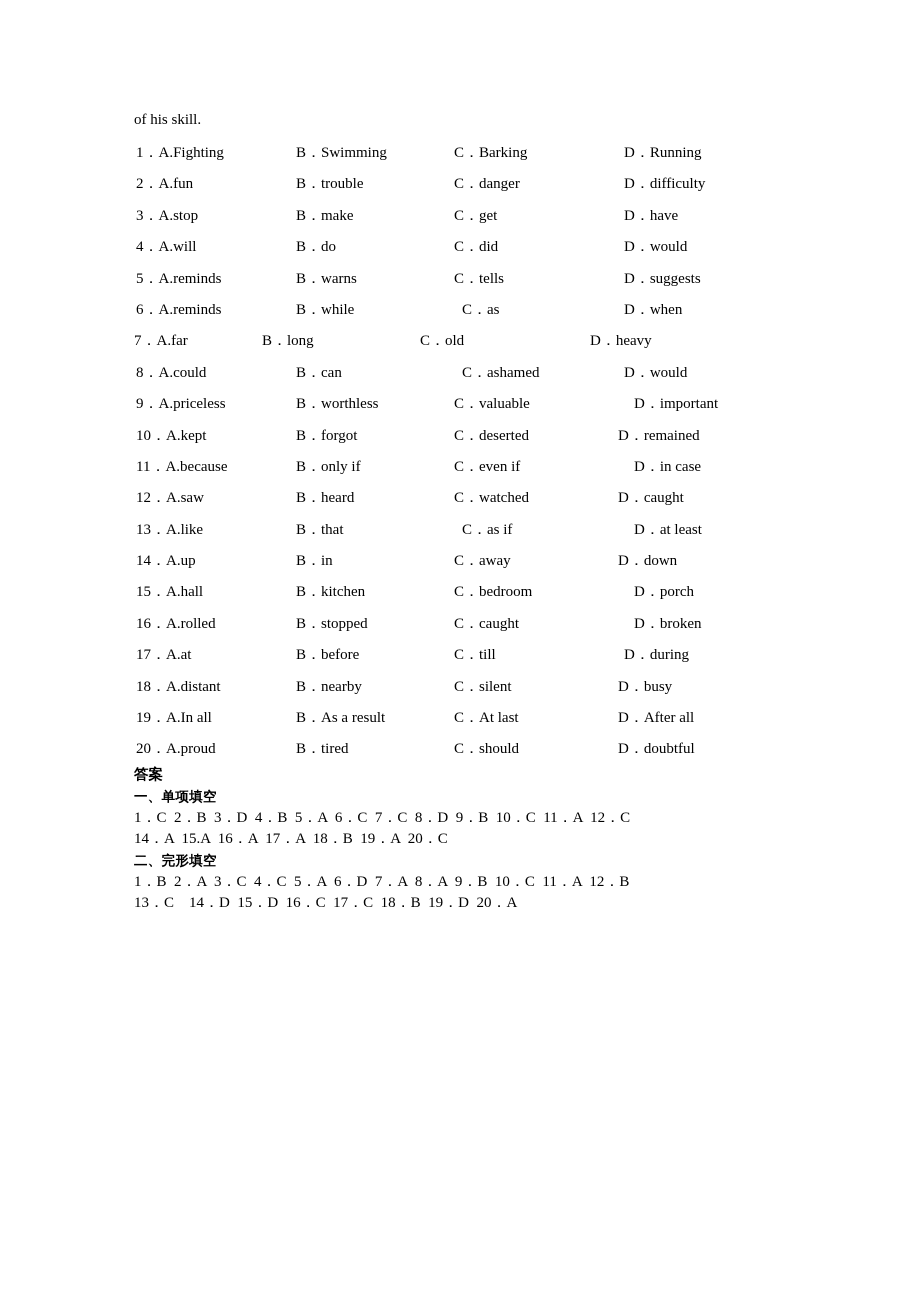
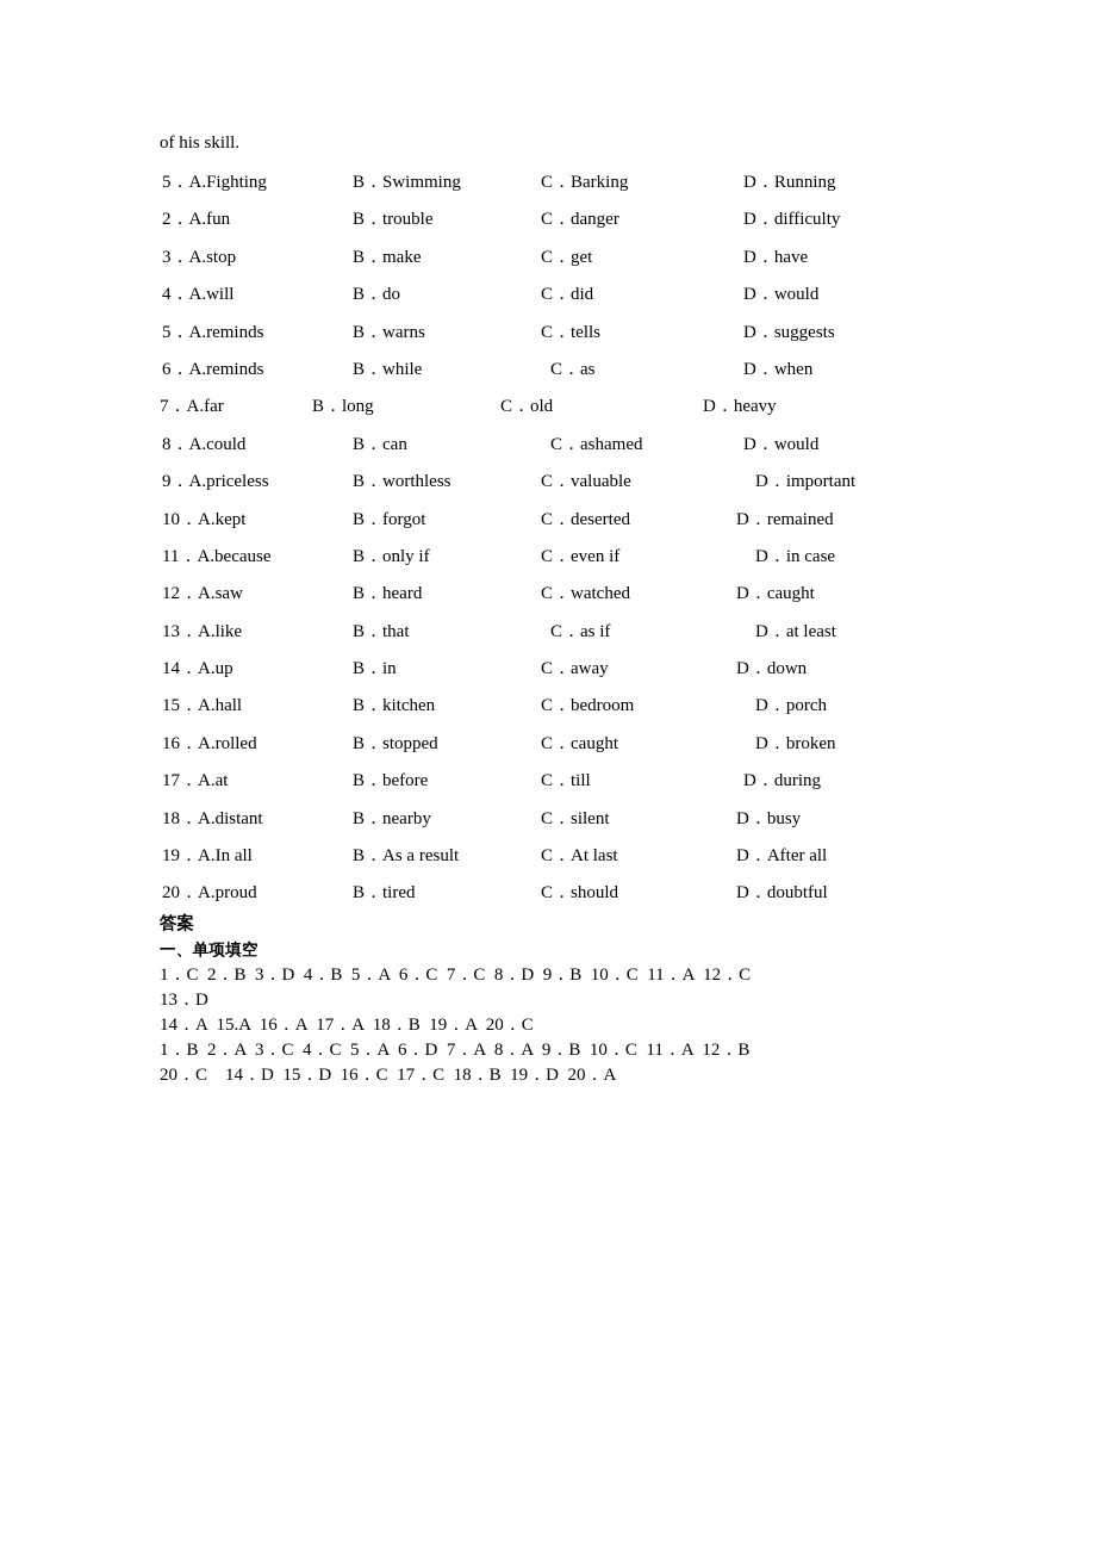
  of his skill.
- 1．A.Fighting
+ 5．A.Fighting
  B．Swimming
  C．Barking
  D．Running
  2．A.fun
  B．trouble
  C．danger
  D．difficulty
  3．A.stop
  B．make
  C．get
  D．have
  4．A.will
  B．do
  C．did
  D．would
  5．A.reminds
  B．warns
  C．tells
  D．suggests
  6．A.reminds
  B．while
  C．as
  D．when
  7．A.far
  B．long
  C．old
  D．heavy
  8．A.could
  B．can
  C．ashamed
  D．would
  9．A.priceless
  B．worthless
  C．valuable
  D．important
  10．A.kept
  B．forgot
  C．deserted
  D．remained
  11．A.because
  B．only if
  C．even if
  D．in case
  12．A.saw
  B．heard
  C．watched
  D．caught
  13．A.like
  B．that
  C．as if
  D．at least
  14．A.up
  B．in
  C．away
  D．down
  15．A.hall
  B．kitchen
  C．bedroom
  D．porch
  16．A.rolled
  B．stopped
  C．caught
  D．broken
  17．A.at
  B．before
  C．till
  D．during
  18．A.distant
  B．nearby
  C．silent
  D．busy
  19．A.In all
  B．As a result
  C．At last
  D．After all
  20．A.proud
  B．tired
  C．should
  D．doubtful
  答案
  一、单项填空
  1．C 2．B 3．D 4．B 5．A 6．C 7．C 8．D 9．B 10．C 11．A 12．C
+ 13．D
  14．A 15.A 16．A 17．A 18．B 19．A 20．C
- 二、完形填空
  1．B 2．A 3．C 4．C 5．A 6．D 7．A 8．A 9．B 10．C 11．A 12．B
- 13．C 14．D 15．D 16．C 17．C 18．B 19．D 20．A
+ 20．C 14．D 15．D 16．C 17．C 18．B 19．D 20．A
